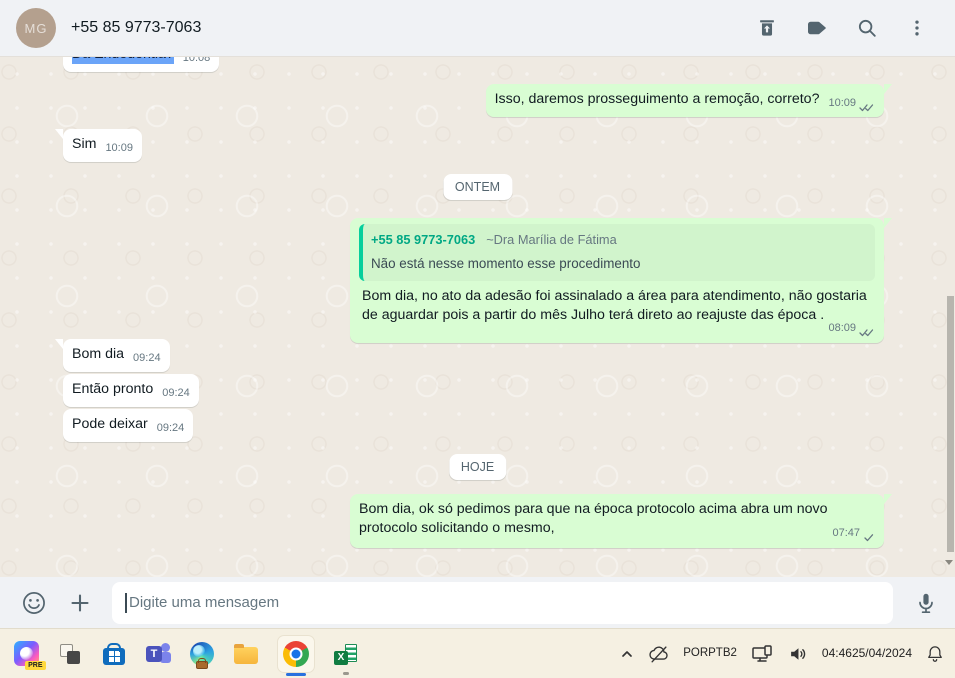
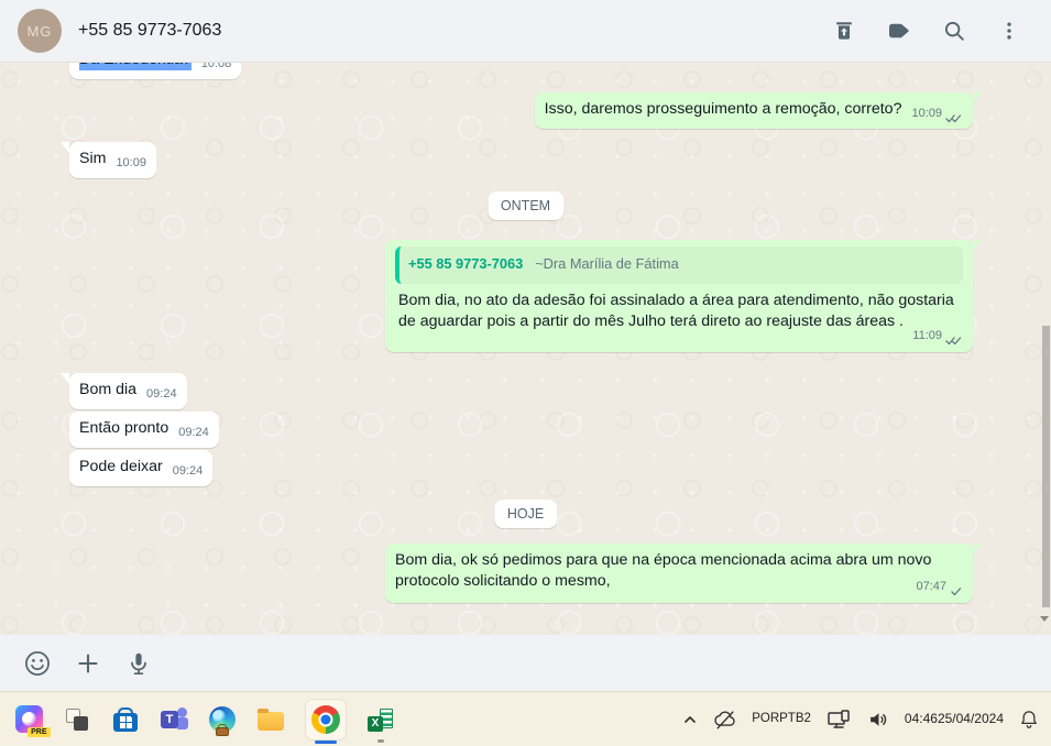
  MG
  +55 85 9773-7063
  10:08
  Isso, daremos prosseguimento a remoção, correto?
  10:09
  Sim
  10:09
  ONTEM
  +55 85 9773-7063 ~Dra Marília de Fátima
- Não está nesse momento esse procedimento
- Bom dia, no ato da adesão foi assinalado a área para atendimento, não gostaria de aguardar pois a partir do mês Julho terá direto ao reajuste das época .
+ Bom dia, no ato da adesão foi assinalado a área para atendimento, não gostaria de aguardar pois a partir do mês Julho terá direto ao reajuste das áreas .
- 08:09
+ 11:09
  Bom dia
  09:24
  Então pronto
  09:24
  Pode deixar
  09:24
  HOJE
- Bom dia, ok só pedimos para que na época protocolo acima abra um novo protocolo solicitando o mesmo,
+ Bom dia, ok só pedimos para que na época mencionada acima abra um novo protocolo solicitando o mesmo,
  07:47
- Digite uma mensagem
  T
  X
  POR
  PTB2
  04:46
  25/04/2024
